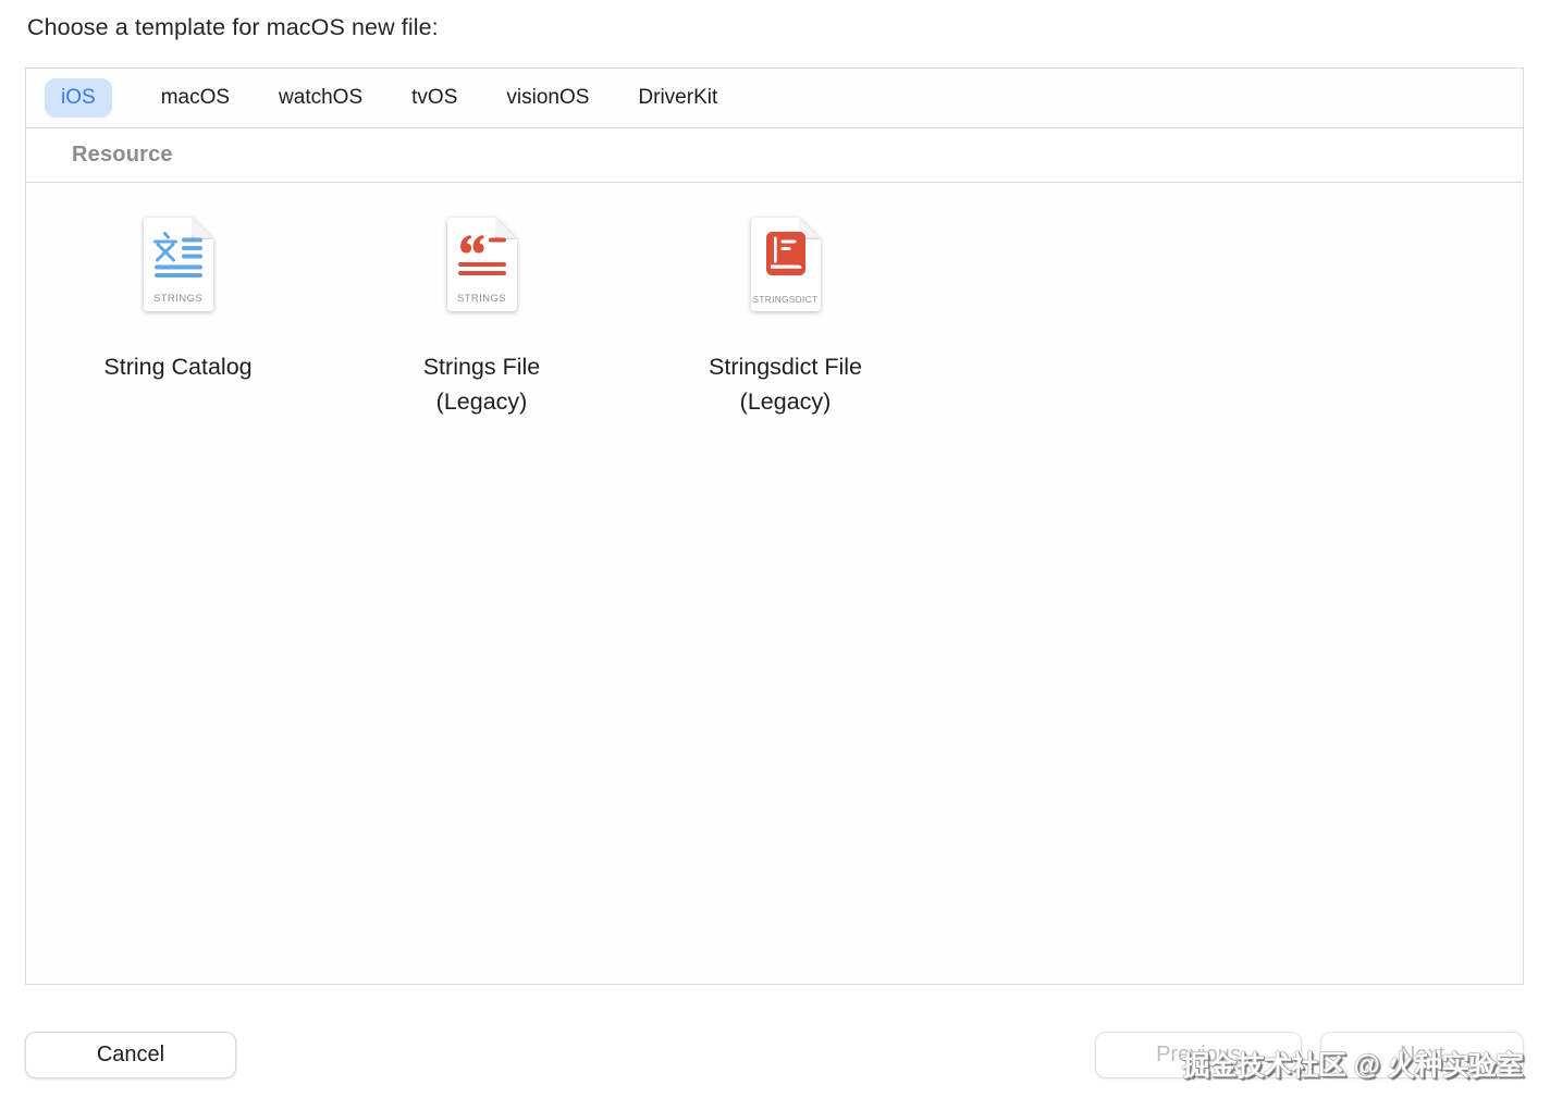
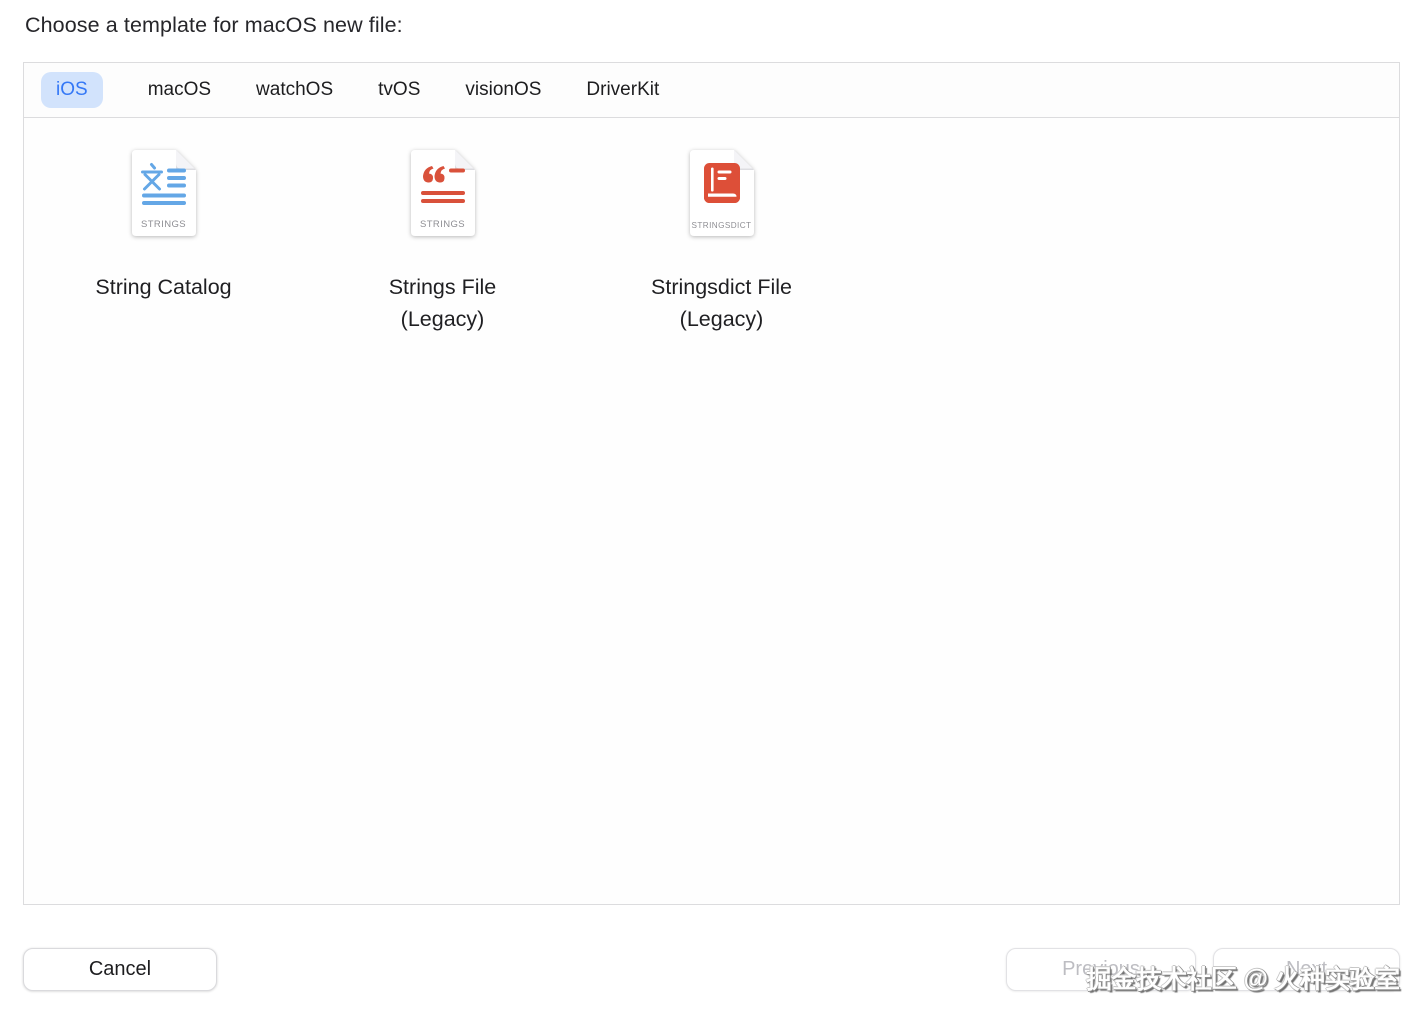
  Choose a template for macOS new file:
  iOS
  macOS
  watchOS
  tvOS
  visionOS
  DriverKit
- Resource
  STRINGS
  String Catalog
  STRINGS
  Strings File
  (Legacy)
  STRINGSDICT
  Stringsdict File
  (Legacy)
  Cancel
  Previous
  Next
  掘金技术社区 @ 火种实验室
